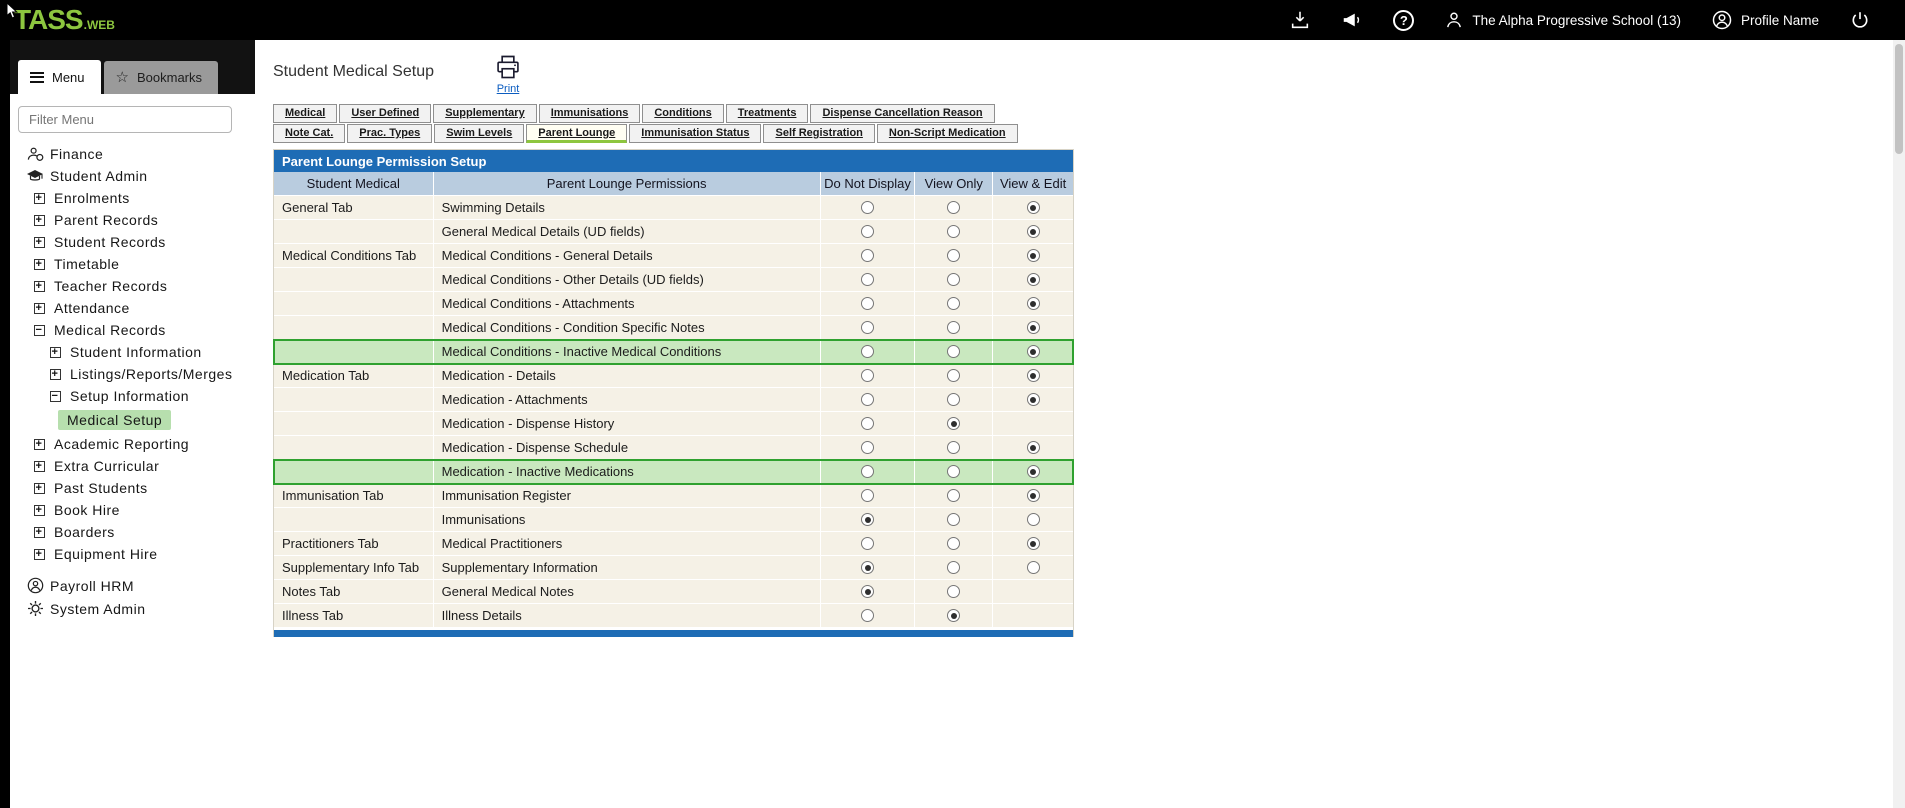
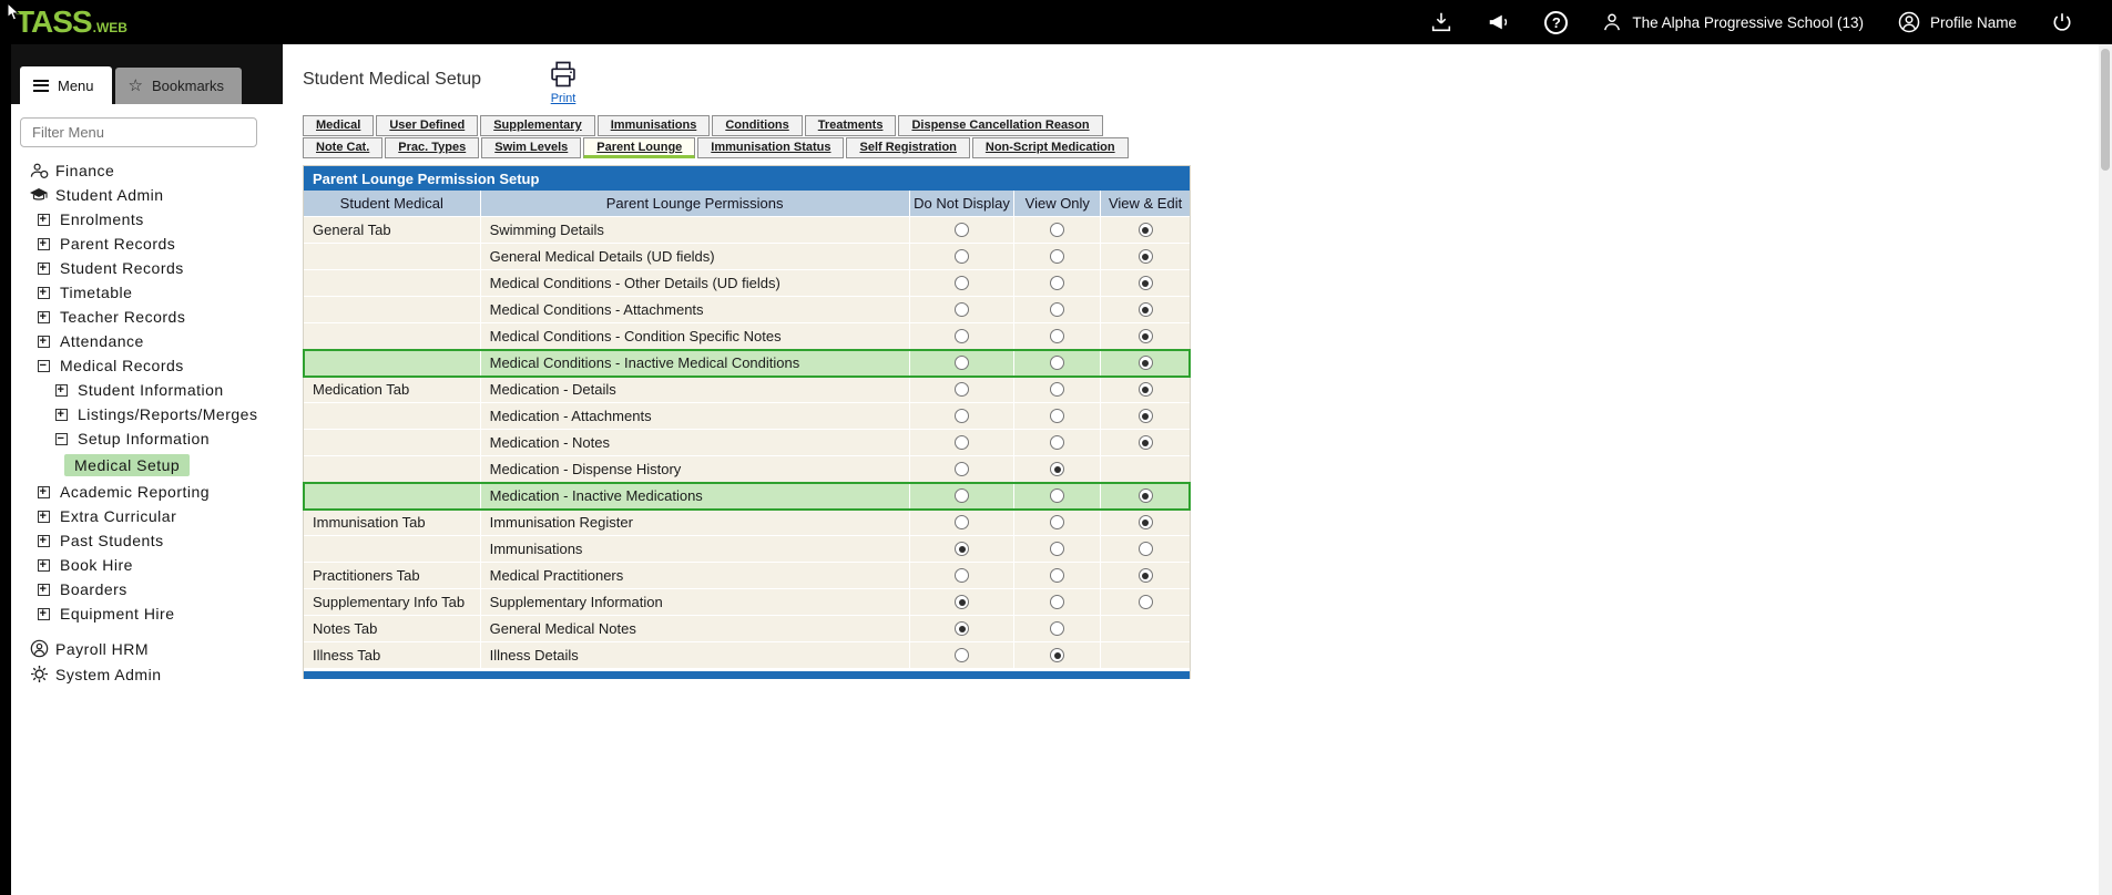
  TASS
  .WEB
  ?
  The Alpha Progressive School (13)
  Profile Name
  Menu
  ☆
  Bookmarks
  Filter Menu
  Finance
  Student Admin
  +
  Enrolments
  +
  Parent Records
  +
  Student Records
  +
  Timetable
  +
  Teacher Records
  +
  Attendance
  −
  Medical Records
  +
  Student Information
  +
  Listings/Reports/Merges
  −
  Setup Information
  Medical Setup
  +
  Academic Reporting
  +
  Extra Curricular
  +
  Past Students
  +
  Book Hire
  +
  Boarders
  +
  Equipment Hire
  Payroll HRM
  System Admin
  Student Medical Setup
  Print
  Medical
  User Defined
  Supplementary
  Immunisations
  Conditions
  Treatments
  Dispense Cancellation Reason
  Note Cat.
  Prac. Types
  Swim Levels
  Parent Lounge
  Immunisation Status
  Self Registration
  Non-Script Medication
  Parent Lounge Permission Setup
  Student Medical
  Parent Lounge Permissions
  Do Not Display
  View Only
  View & Edit
  General Tab
  Swimming Details
  General Medical Details (UD fields)
- Medical Conditions Tab
- Medical Conditions - General Details
  Medical Conditions - Other Details (UD fields)
  Medical Conditions - Attachments
  Medical Conditions - Condition Specific Notes
  Medical Conditions - Inactive Medical Conditions
  Medication Tab
  Medication - Details
  Medication - Attachments
+ Medication - Notes
  Medication - Dispense History
- Medication - Dispense Schedule
  Medication - Inactive Medications
  Immunisation Tab
  Immunisation Register
  Immunisations
  Practitioners Tab
  Medical Practitioners
  Supplementary Info Tab
  Supplementary Information
  Notes Tab
  General Medical Notes
  Illness Tab
  Illness Details
